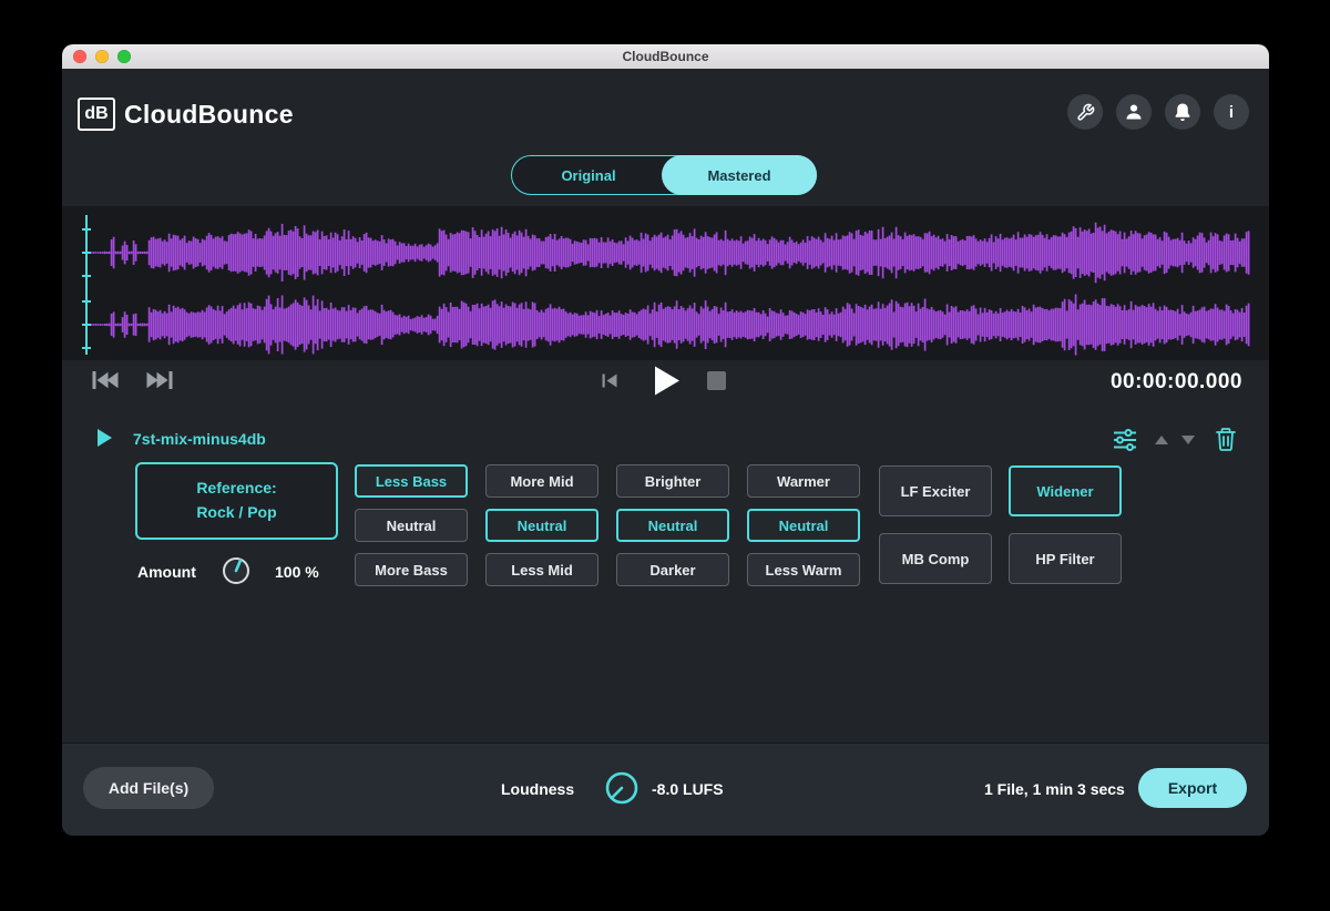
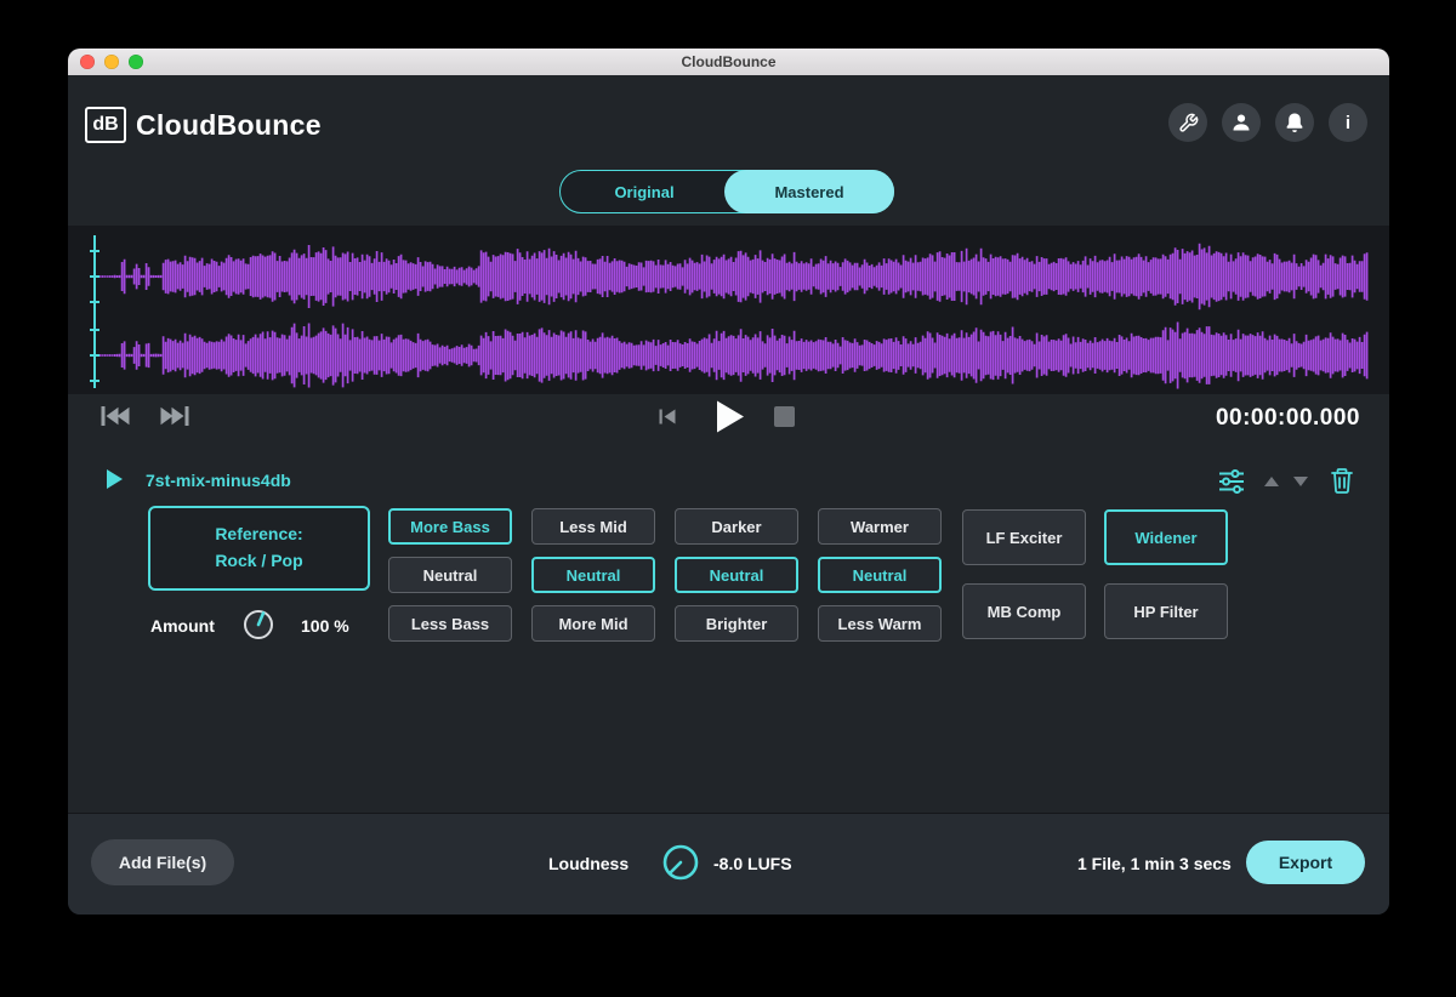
  CloudBounce
  dB
  CloudBounce
  i
  Original
  Mastered
  00:00:00.000
  7st-mix-minus4db
  Reference:
  Rock / Pop
  Amount
  100 %
- Less Bass
+ More Bass
  Neutral
- More Bass
+ Less Bass
- More Mid
+ Less Mid
  Neutral
- Less Mid
+ More Mid
- Brighter
+ Darker
  Neutral
- Darker
+ Brighter
  Warmer
  Neutral
  Less Warm
  LF Exciter
  MB Comp
  Widener
  HP Filter
  Add File(s)
  Loudness
  -8.0 LUFS
  1 File, 1 min 3 secs
  Export
